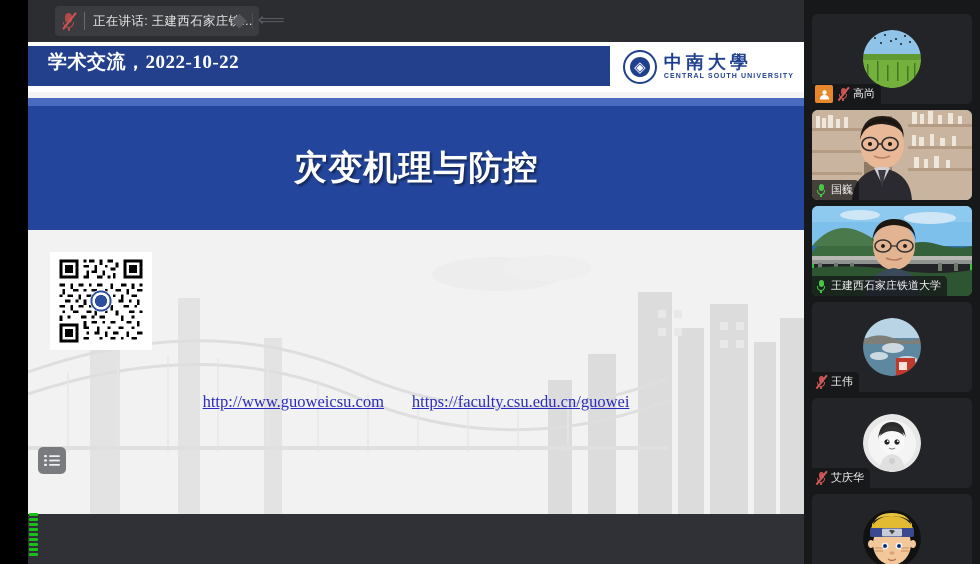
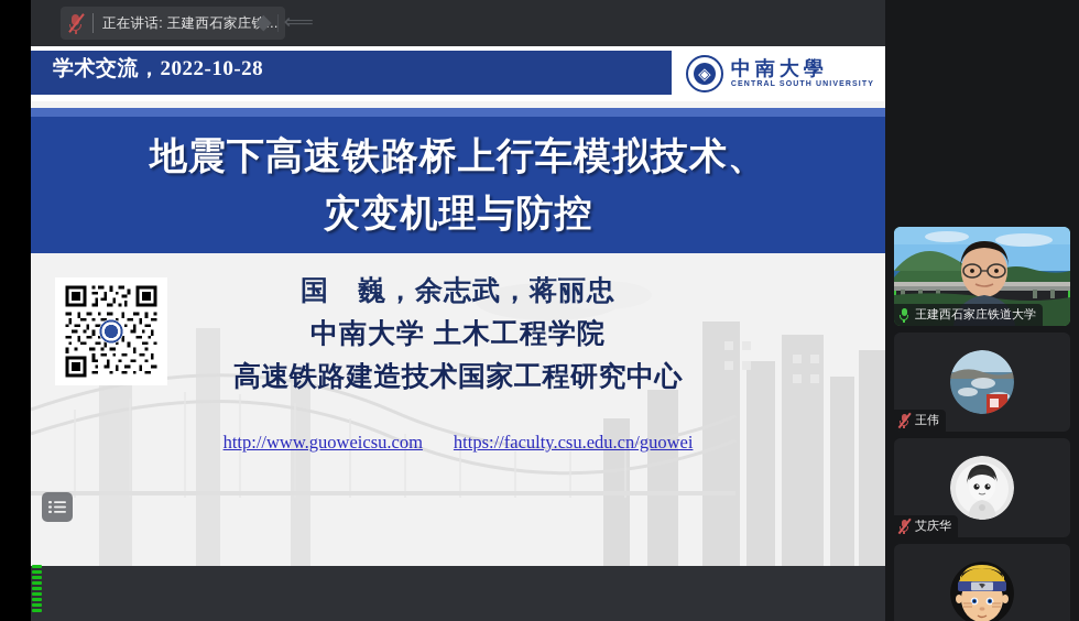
  正在讲话: 王建西石家庄铁..
  ◆
  ⟸
- 学术交流，2022-10-22
+ 学术交流，2022-10-28
  ◈
  中南大學
+ 地震下高速铁路桥上行车模拟技术、
  灾变机理与防控
+ 国 巍，余志武，蒋丽忠
+ 中南大学 土木工程学院
+ 高速铁路建造技术国家工程研究中心
  http://www.guoweicsu.com
  https://faculty.csu.edu.cn/guowei
- 高尚
- 国巍
  王建西石家庄铁道大学
  王伟
  艾庆华
